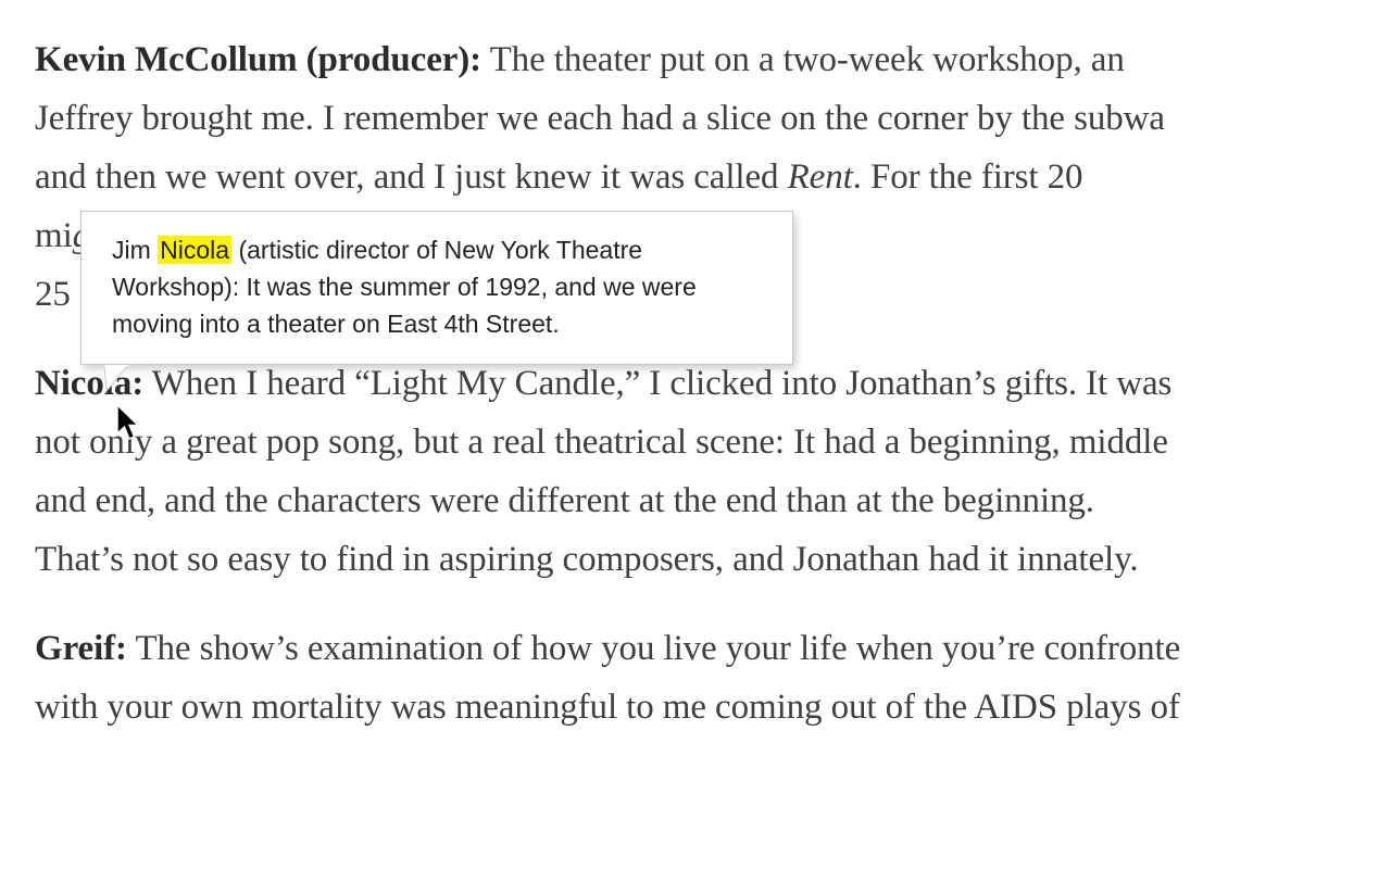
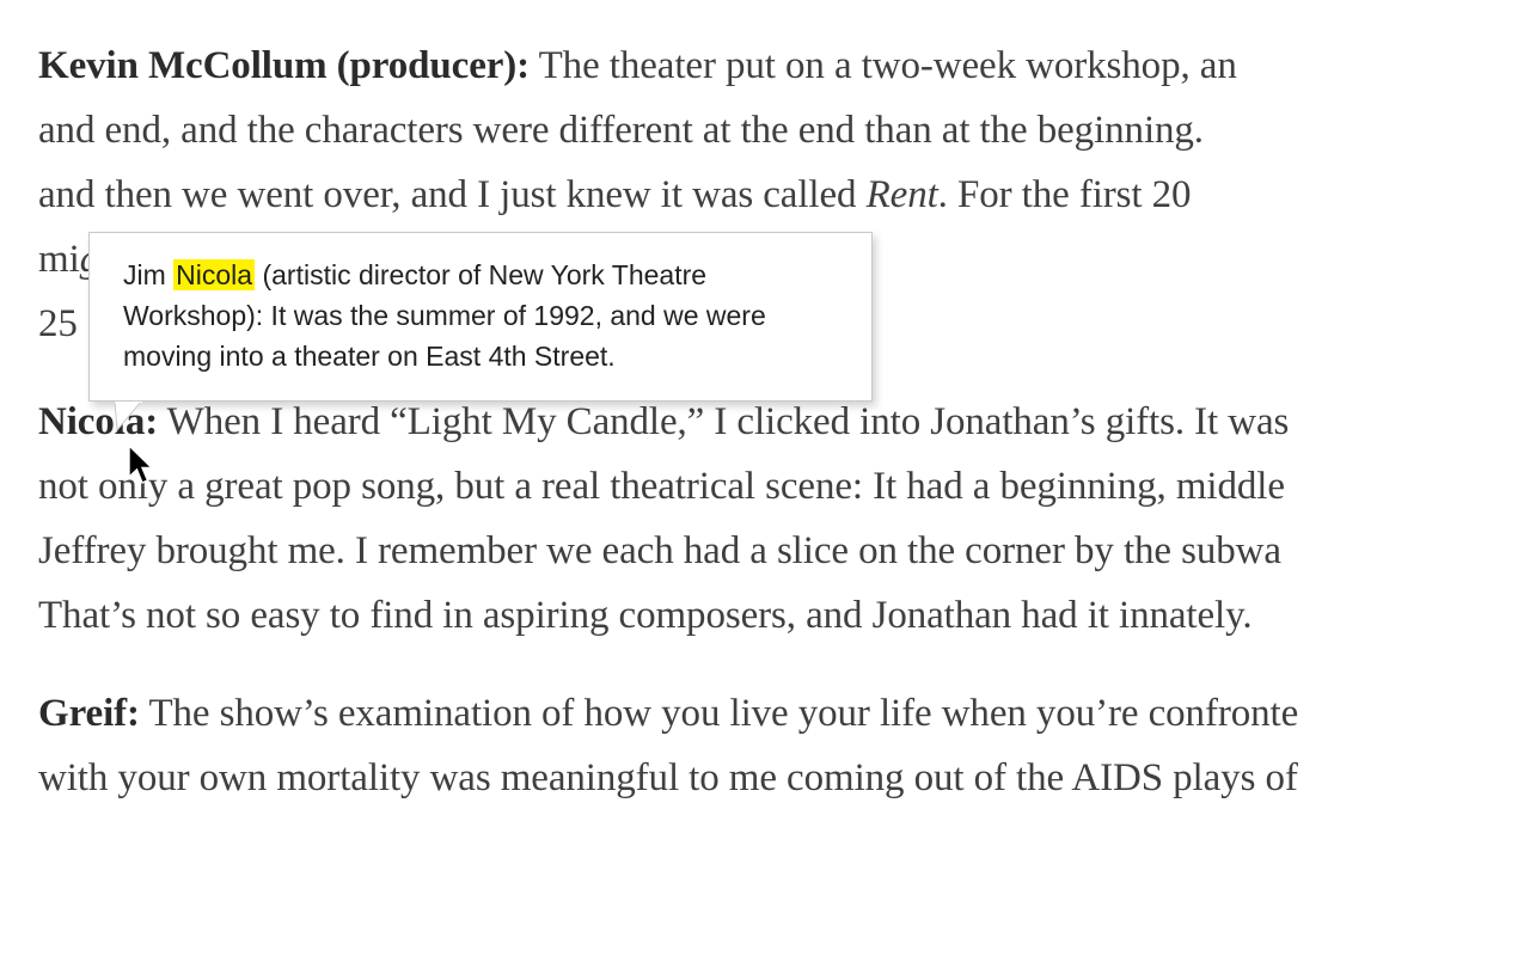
  Kevin McCollum (producer): The theater put on a two-week workshop, an
- Jeffrey brought me. I remember we each had a slice on the corner by the subwa
+ and end, and the characters were different at the end than at the beginning.
  and then we went over, and I just knew it was called Rent. For the first 20
  25
  Nicoa: When I heard “Light My Candle,” I clicked into Jonathan’s gifts. It was
  not only a great pop song, but a real theatrical scene: It had a beginning, middle
- and end, and the characters were different at the end than at the beginning.
+ Jeffrey brought me. I remember we each had a slice on the corner by the subwa
  That’s not so easy to find in aspiring composers, and Jonathan had it innately.
  Greif: The show’s examination of how you live your life when you’re confronte
  with your own mortality was meaningful to me coming out of the AIDS plays of
  Jim Nicola (artistic director of New York Theatre Workshop): It was the summer of 1992, and we were moving into a theater on East 4th Street.
